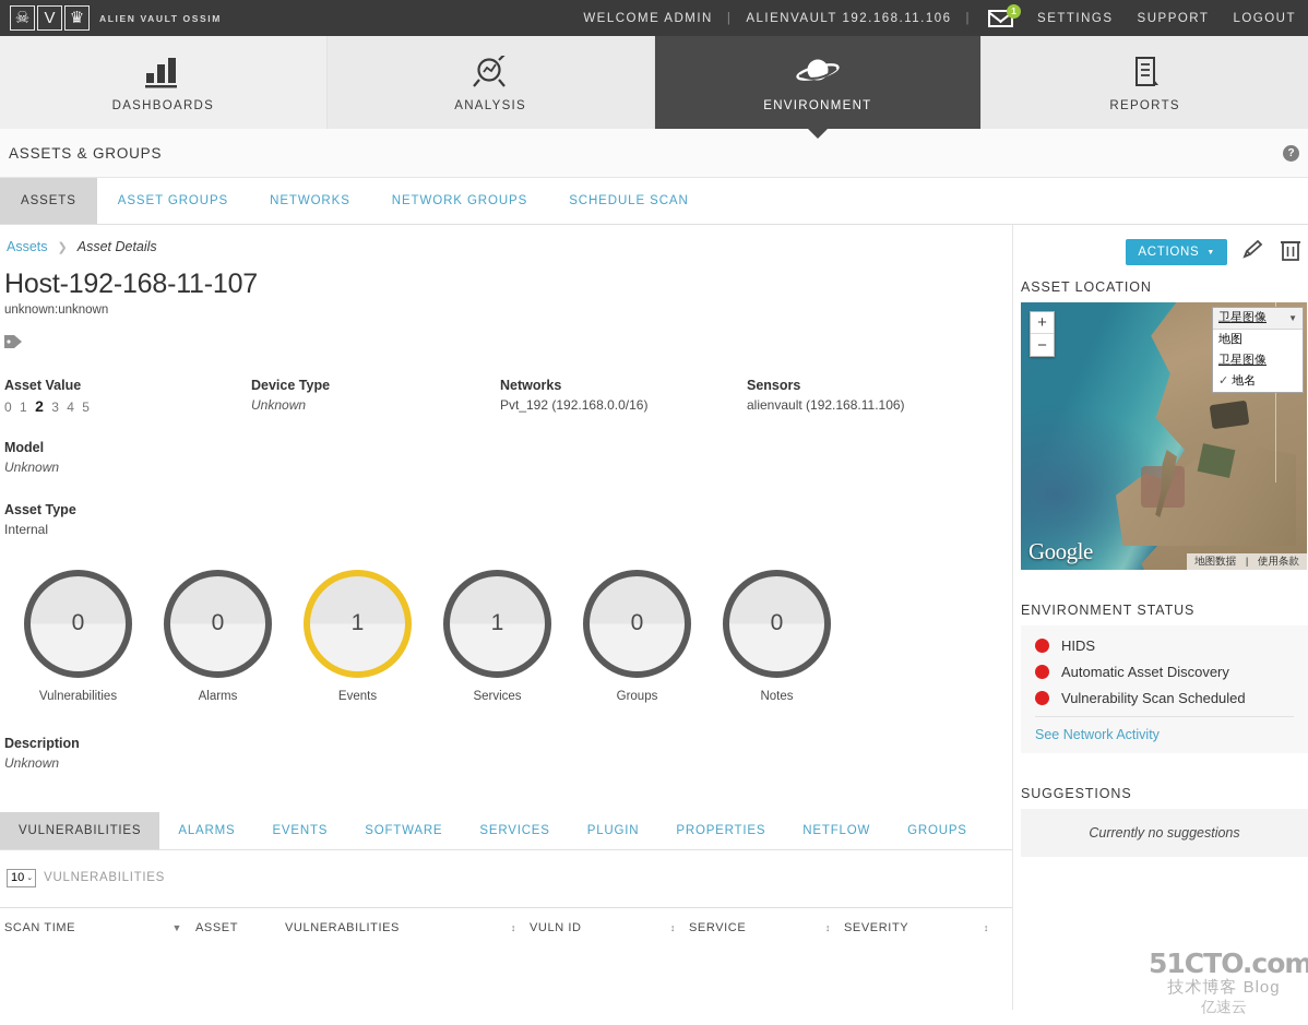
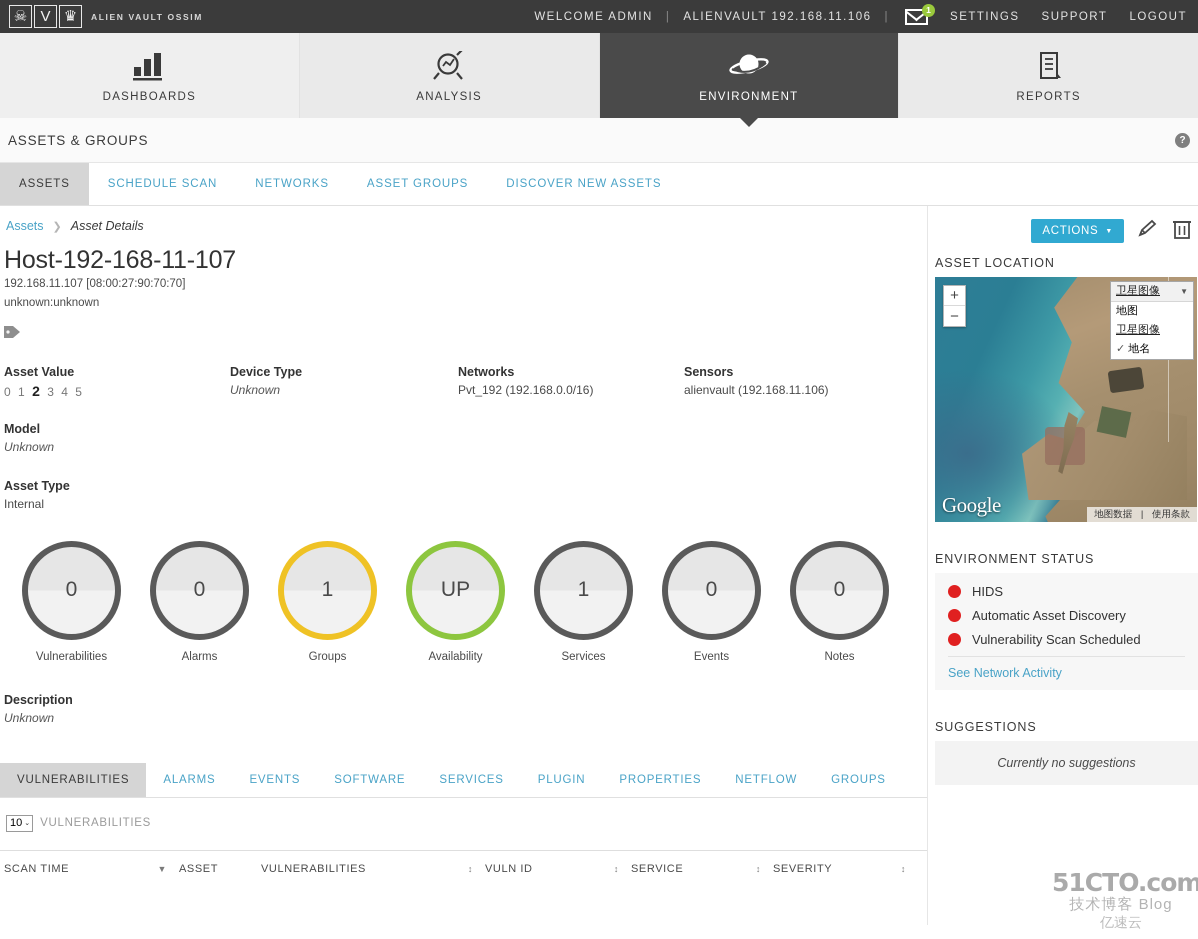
  ☠
  V
  ♛
  ALIEN VAULT OSSIM
  WELCOME ADMIN
  |
  ALIENVAULT 192.168.11.106
  |
  1
  SETTINGS
  SUPPORT
  LOGOUT
  DASHBOARDS
  ANALYSIS
  ENVIRONMENT
  REPORTS
  ASSETS & GROUPS
  ?
  ASSETS
- ASSET GROUPS
+ SCHEDULE SCAN
  NETWORKS
- NETWORK GROUPS
- SCHEDULE SCAN
+ ASSET GROUPS
+ DISCOVER NEW ASSETS
  Assets
  ❯
  Asset Details
  Host-192-168-11-107
+ 192.168.11.107 [08:00:27:90:70:70]
  unknown:unknown
  Asset Value
  0 1 2 3 4 5
  Device Type
  Unknown
  Networks
  Pvt_192 (192.168.0.0/16)
  Sensors
  alienvault (192.168.11.106)
  Model
  Unknown
  Asset Type
  Internal
  0
  Vulnerabilities
  0
  Alarms
  1
- Events
+ Groups
+ UP
+ Availability
  1
  Services
  0
- Groups
+ Events
  0
  Notes
  Description
  Unknown
  VULNERABILITIES
  ALARMS
  EVENTS
  SOFTWARE
  SERVICES
  PLUGIN
  PROPERTIES
  NETFLOW
  GROUPS
  10
  VULNERABILITIES
  SCAN TIME
  ▼
  ASSET
  VULNERABILITIES
  ↕
  VULN ID
  ↕
  SERVICE
  ↕
  SEVERITY
  ↕
  ACTIONS
  ASSET LOCATION
  +
  −
  卫星图像
  ▼
  地图
  卫星图像
  ✓ 地名
  Google
  地图数据 | 使用条款
  ENVIRONMENT STATUS
  HIDS
  Automatic Asset Discovery
  Vulnerability Scan Scheduled
  See Network Activity
  SUGGESTIONS
  Currently no suggestions
  51CTO.com
  技术博客 Blog
  亿速云
